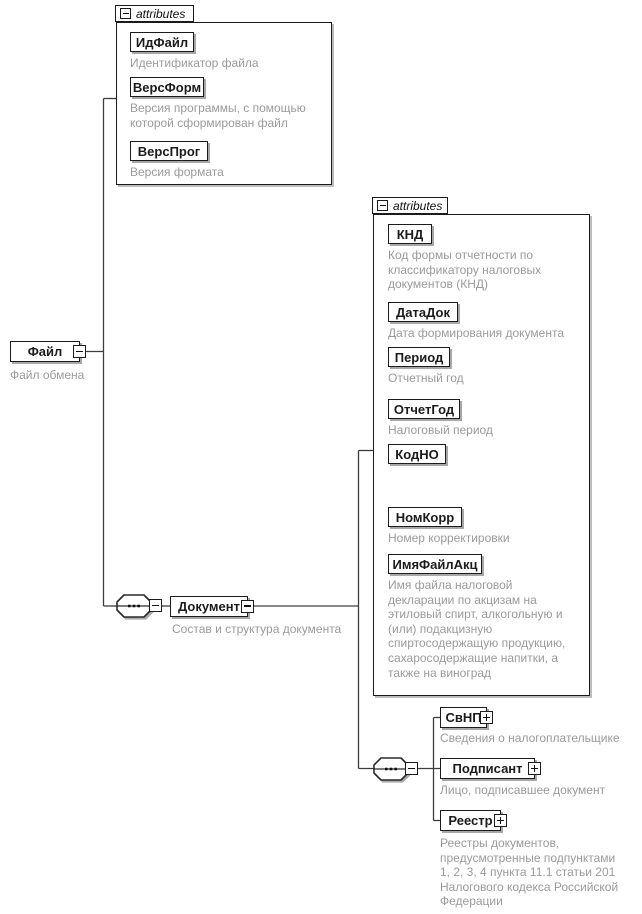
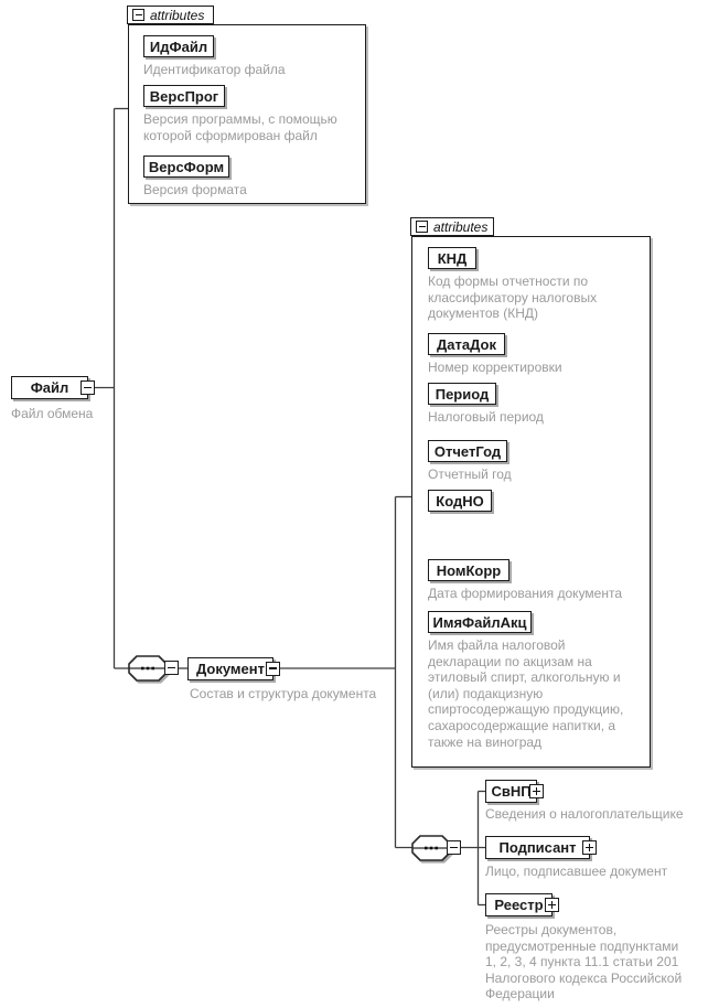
  Файл
  Файл обмена
  attributes
  ИдФайл
  Идентификатор файла
- ВерсФорм
+ ВерсПрог
  Версия программы, с помощью
  которой сформирован файл
- ВерсПрог
+ ВерсФорм
  Версия формата
  Документ
  Состав и структура документа
  attributes
  КНД
  Код формы отчетности по
  классификатору налоговых
  документов (КНД)
  ДатаДок
- Дата формирования документа
+ Номер корректировки
  Период
- Отчетный год
+ Налоговый период
  ОтчетГод
- Налоговый период
+ Отчетный год
  КодНО
  НомКорр
- Номер корректировки
+ Дата формирования документа
  ИмяФайлАкц
  Имя файла налоговой
  декларации по акцизам на
  этиловый спирт, алкогольную и
  (или) подакцизную
  спиртосодержащую продукцию,
  сахаросодержащие напитки, а
  также на виноград
  СвНП
  Сведения о налогоплательщике
  Подписант
  Лицо, подписавшее документ
  Реестр
  Реестры документов,
  предусмотренные подпунктами
  1, 2, 3, 4 пункта 11.1 статьи 201
  Налогового кодекса Российской
  Федерации
